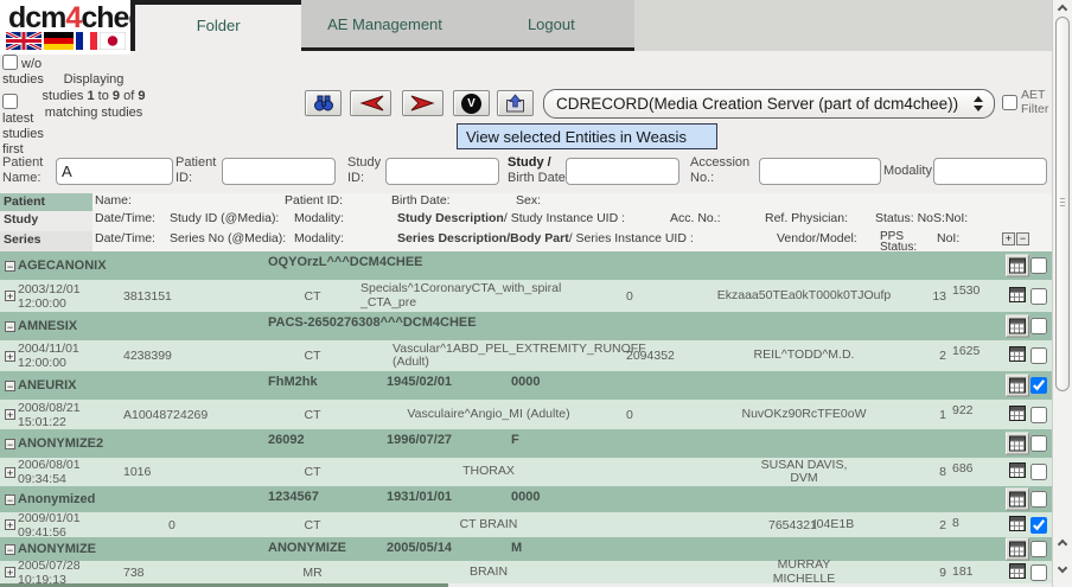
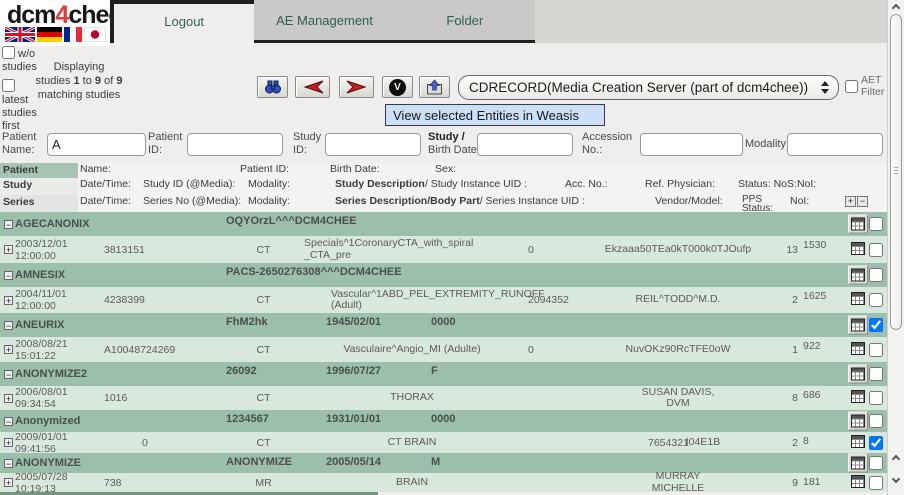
  dcm4che
- Folder
+ Logout
  AE Management
- Logout
+ Folder
  w/o studies
  latest studies first
  Displaying studies 1 to 9 of 9 matching studies
  V
  CDRECORD(Media Creation Server (part of dcm4chee))
  AET Filter
  View selected Entities in Weasis
  Patient
  Name:
  A
  Patient
  ID:
  Study
  ID:
  Study /
  Birth Date
  Accession
  No.:
  Modality
  Patient
  Name:
  Patient ID:
  Birth Date:
  Sex:
  Study
  Date/Time:
  Study ID (@Media):
  Modality:
  Study Description
  / Study Instance UID :
  Acc. No.:
  Ref. Physician:
  Status: NoS:NoI:
  Series
  Date/Time:
  Series No (@Media):
  Modality:
  Series Description/Body Part
  / Series Instance UID :
  Vendor/Model:
  PPS Status:
  NoI:
  +
  −
  −
  AGECANONIX
  OQYOrzL^^^DCM4CHEE
  +
  2003/12/01 12:00:00
  3813151
  CT
  Specials^1CoronaryCTA_with_spiral
  _CTA_pre
  0
  Ekzaaa50TEa0kT000k0TJOufp
  13
  1530
  −
  AMNESIX
  PACS-2650276308^^^DCM4CHEE
  +
  2004/11/01 12:00:00
  4238399
  CT
  Vascular^1ABD_PEL_EXTREMITY_RUNO
  (Adult)
  2094352
  REIL^TODD^M.D.
  2
  1625
  −
  ANEURIX
  FhM2hk
  1945/02/01
  0000
  +
  2008/08/21 15:01:22
  A10048724269
  CT
  Vasculaire^Angio_MI (Adulte)
  0
  NuvOKz90RcTFE0oW
  1
  922
  −
  ANONYMIZE2
  26092
  1996/07/27
  F
  +
  2006/08/01 09:34:54
  1016
  CT
  THORAX
  SUSAN DAVIS,
  DVM
  8
  686
  −
  Anonymized
  1234567
  1931/01/01
  0000
  +
  2009/01/01 09:41:56
  0
  CT
  CT BRAIN
  7654321
  I04E1B
  2
  8
  −
  ANONYMIZE
  ANONYMIZE
  2005/05/14
  M
  +
  2005/07/28 10:19:13
  738
  MR
  BRAIN
  MURRAY
  MICHELLE
  9
  181
